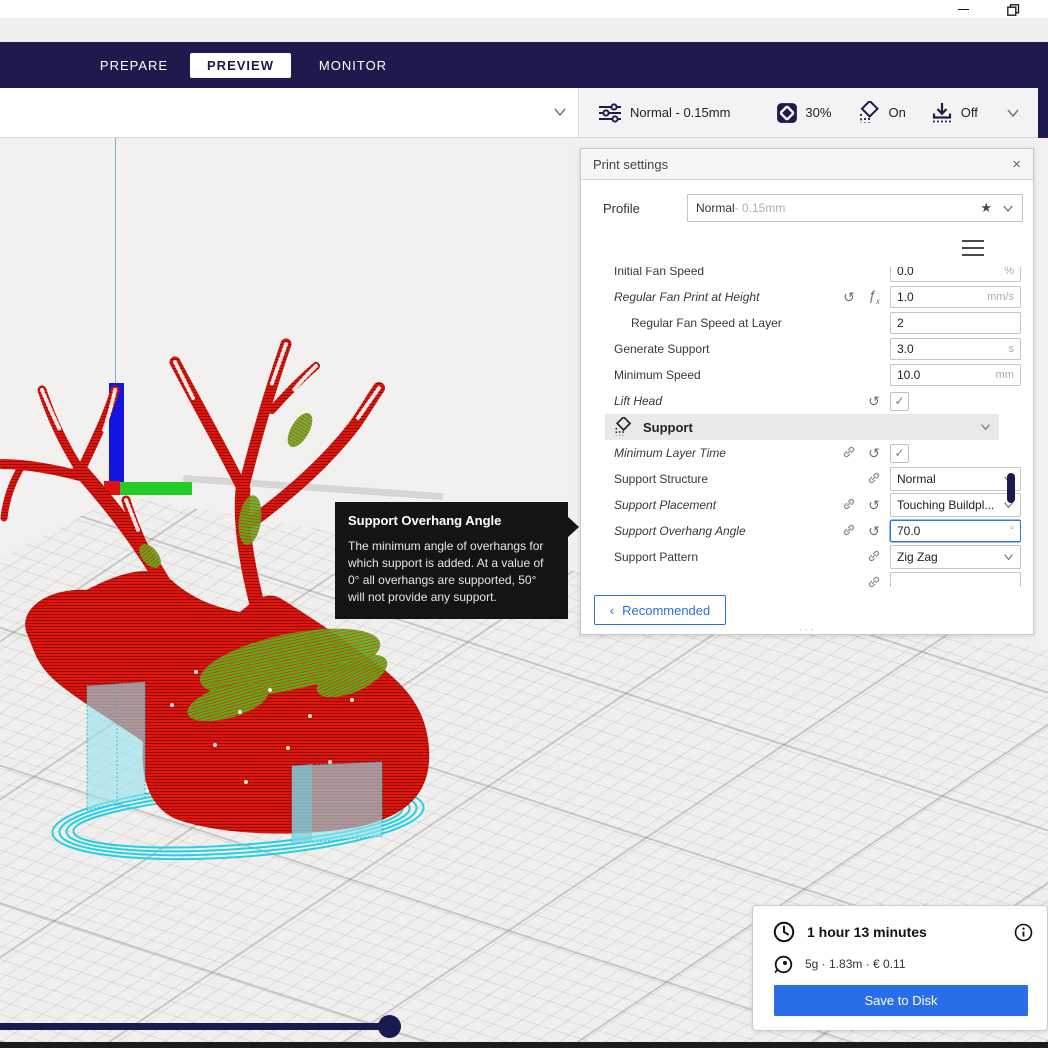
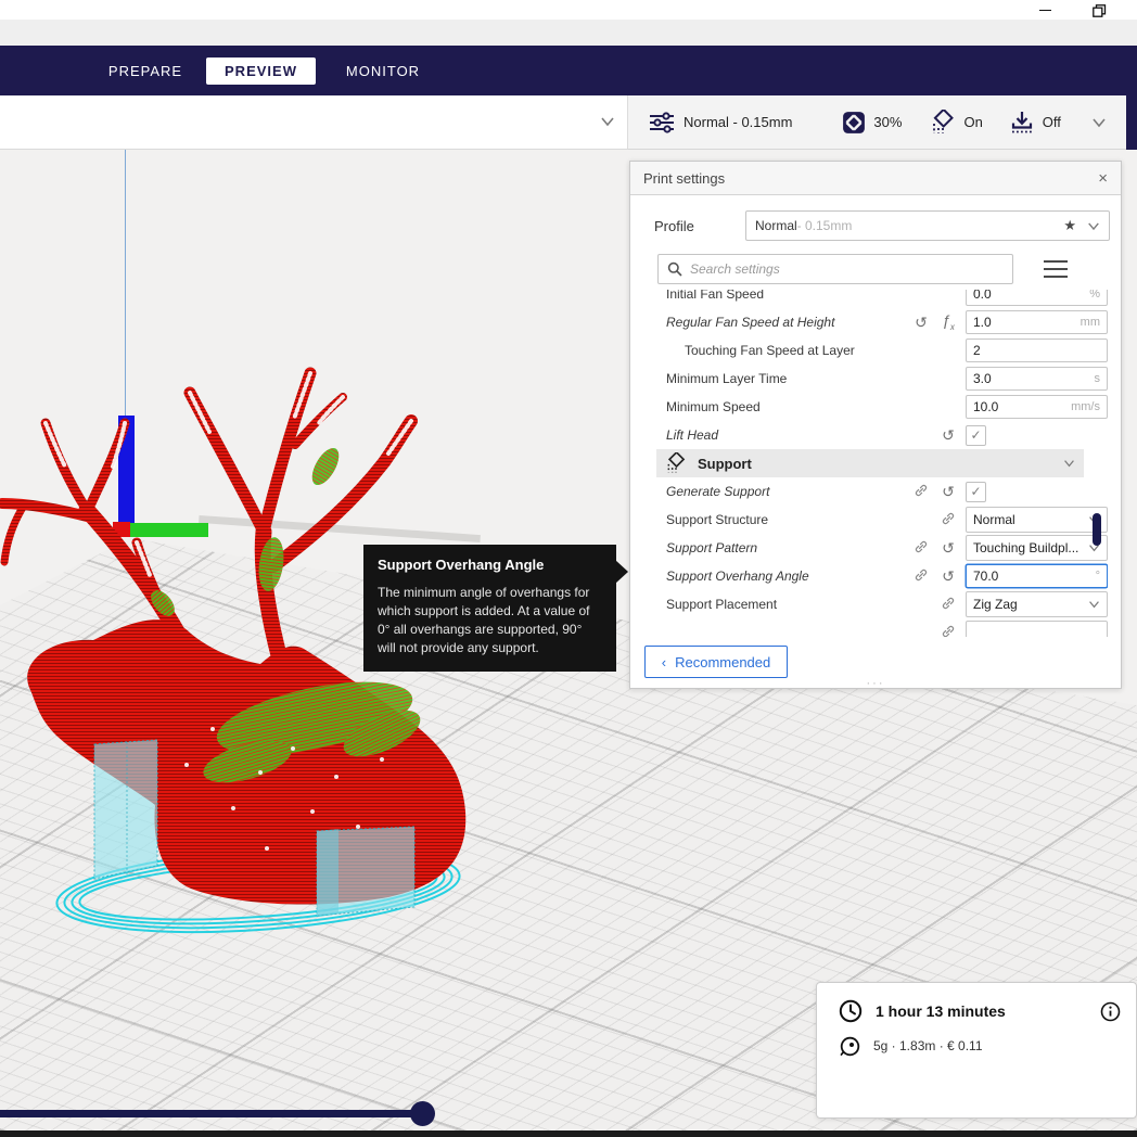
  PREPARE
  PREVIEW
  MONITOR
  Normal - 0.15mm
  30%
  On
  Off
  Support Overhang Angle
- The minimum angle of overhangs for which support is added. At a value of 0° all overhangs are supported, 50° will not provide any support.
+ The minimum angle of overhangs for which support is added. At a value of 0° all overhangs are supported, 90° will not provide any support.
  Print settings
  ×
  Profile
  Normal
  - 0.15mm
  ★
+ Search settings
  Initial Fan Speed
  0.0
  %
- Regular Fan Print at Height
+ Regular Fan Speed at Height
  ↺
  ƒx
  1.0
- mm/s
+ mm
- Regular Fan Speed at Layer
+ Touching Fan Speed at Layer
  2
- Generate Support
+ Minimum Layer Time
  3.0
  s
  Minimum Speed
  10.0
- mm
+ mm/s
  Lift Head
  ↺
  ✓
  Support
- Minimum Layer Time
+ Generate Support
  ↺
  ✓
  Support Structure
  Normal
- Support Placement
+ Support Pattern
  ↺
  Touching Buildpl...
  Support Overhang Angle
  ↺
  70.0
  °
- Support Pattern
+ Support Placement
  Zig Zag
  ‹
  Recommended
  ···
  1 hour 13 minutes
  5g · 1.83m · € 0.11
- Save to Disk
